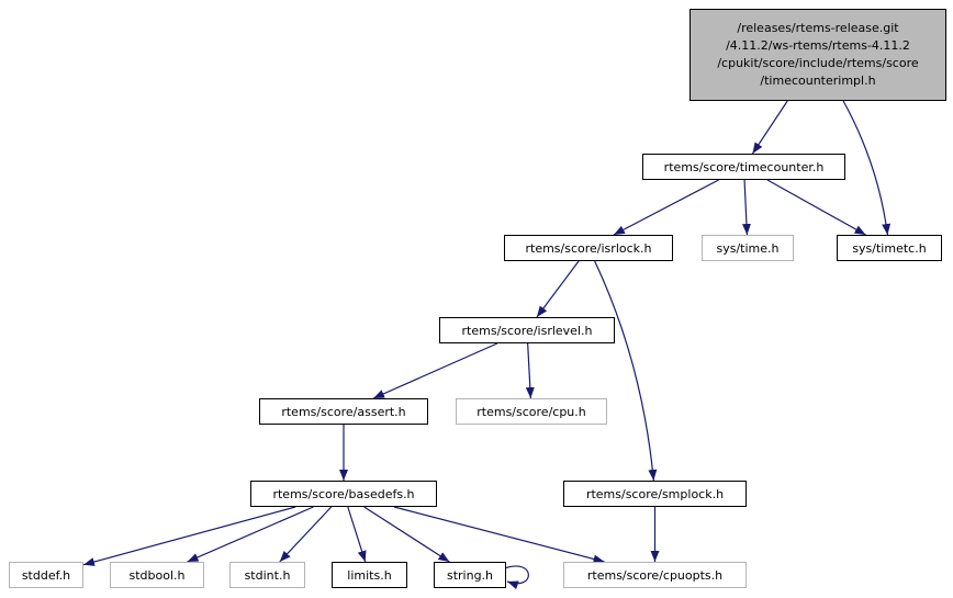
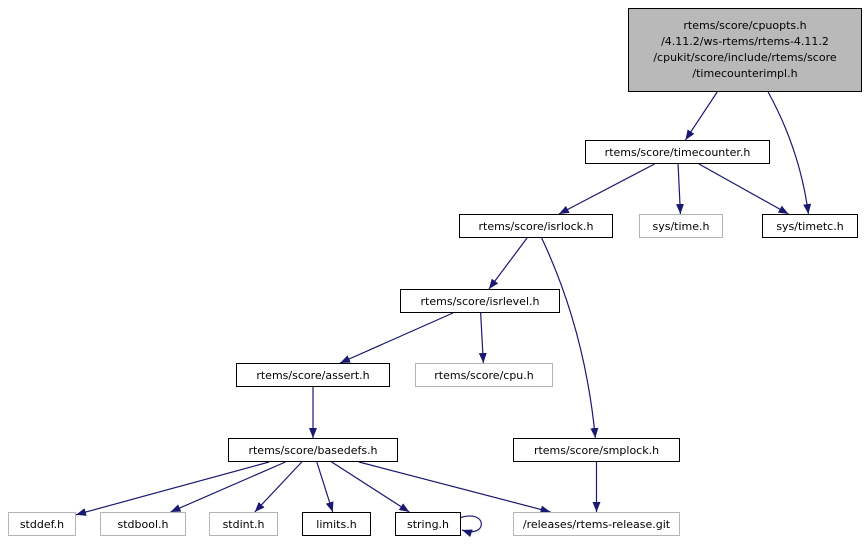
- /releases/rtems-release.git
+ rtems/score/cpuopts.h
  /4.11.2/ws-rtems/rtems-4.11.2
  /cpukit/score/include/rtems/score
  /timecounterimpl.h
  rtems/score/timecounter.h
  rtems/score/isrlock.h
  sys/time.h
  sys/timetc.h
  rtems/score/isrlevel.h
  rtems/score/assert.h
  rtems/score/cpu.h
  rtems/score/basedefs.h
  rtems/score/smplock.h
  stddef.h
  stdbool.h
  stdint.h
  limits.h
  string.h
- rtems/score/cpuopts.h
+ /releases/rtems-release.git
